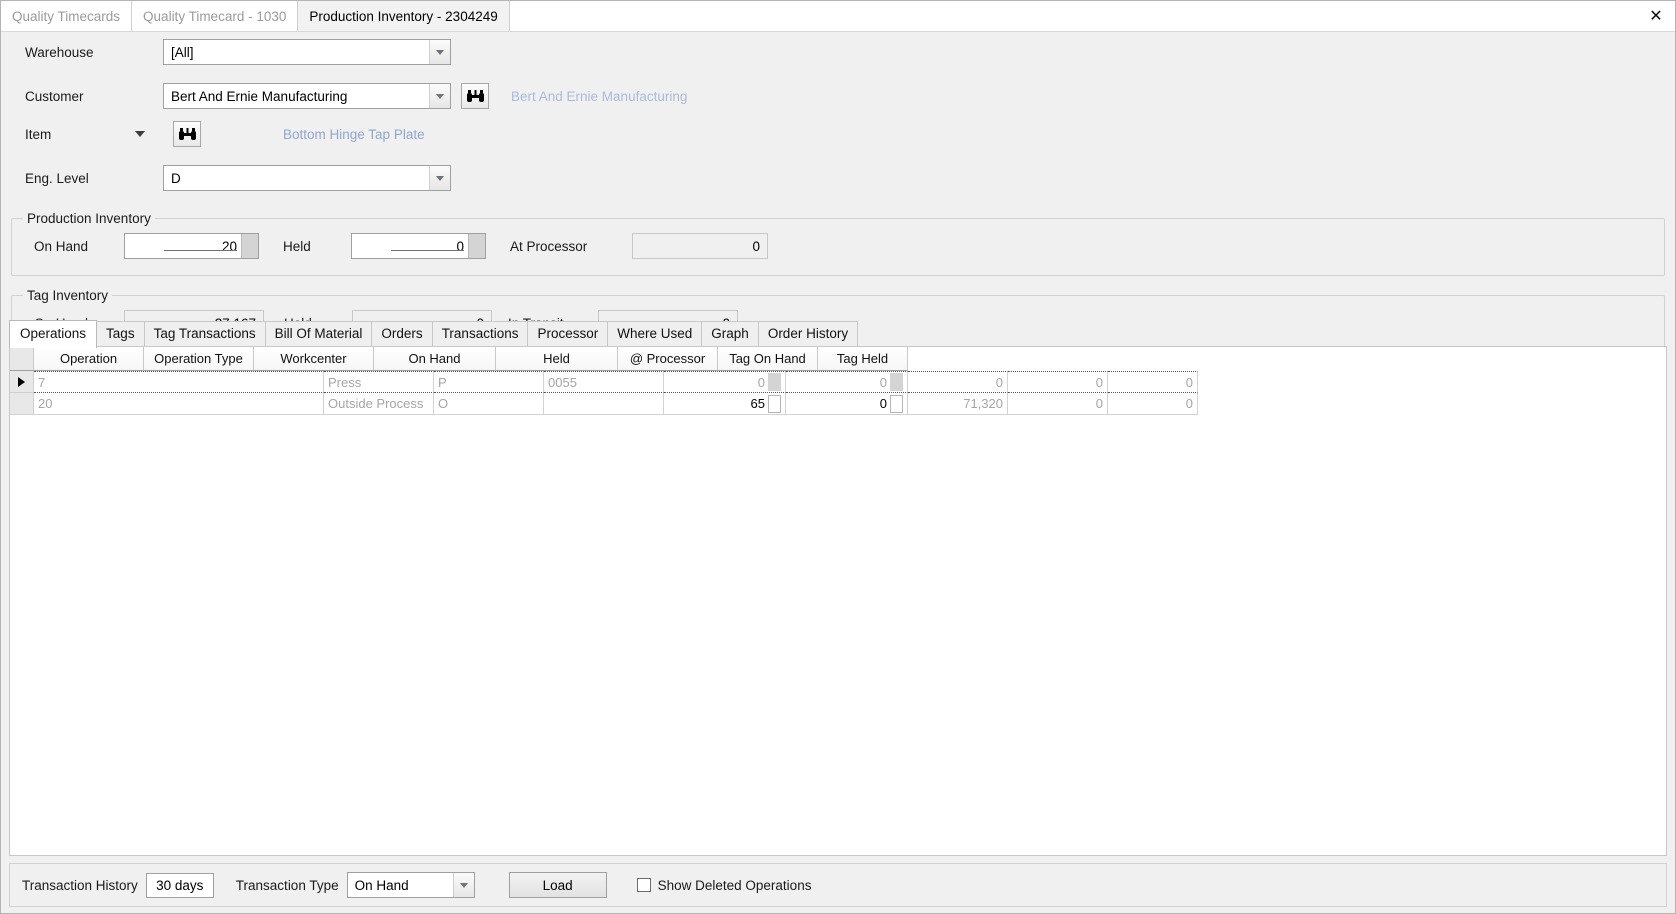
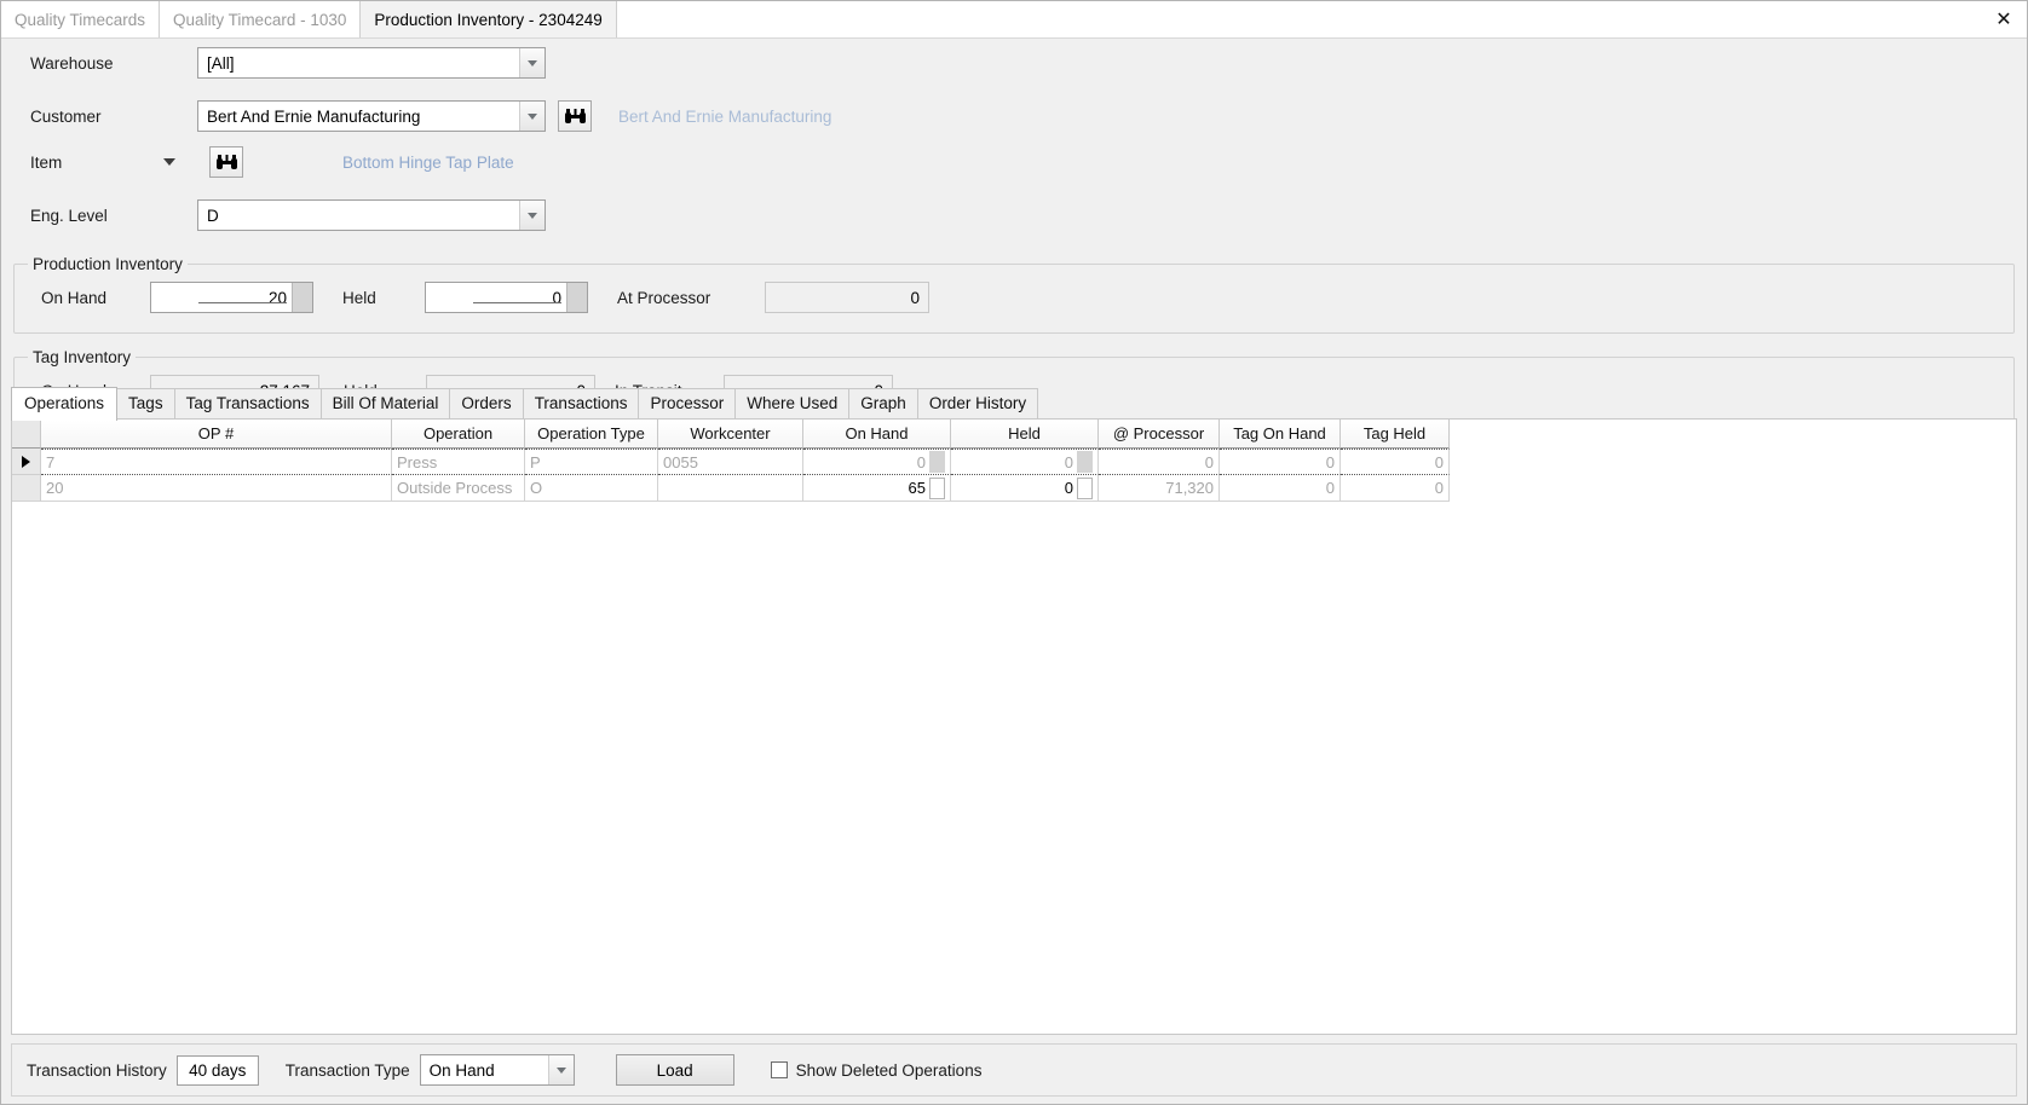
  Quality Timecards
  Quality Timecard - 1030
  Production Inventory - 2304249
  ✕
  Warehouse
  [All]
  Customer
  Bert And Ernie Manufacturing
  Bert And Ernie Manufacturing
  Item
  Bottom Hinge Tap Plate
  Eng. Level
  D
  Production Inventory
  On Hand
  20
  Held
  0
  At Processor
  0
  Tag Inventory
  Operations
  Tags
  Tag Transactions
  Bill Of Material
  Orders
  Transactions
  Processor
  Where Used
  Graph
  Order History
+ OP #
  Operation
  Operation Type
  Workcenter
  On Hand
  Held
  @ Processor
  Tag On Hand
  Tag Held
  7
  Press
  P
  0055
  0
  0
  0
  0
  0
  20
  Outside Process
  O
  65
  0
  71,320
  0
  0
  Transaction History
- 30 days
+ 40 days
  Transaction Type
  On Hand
  Load
  Show Deleted Operations
